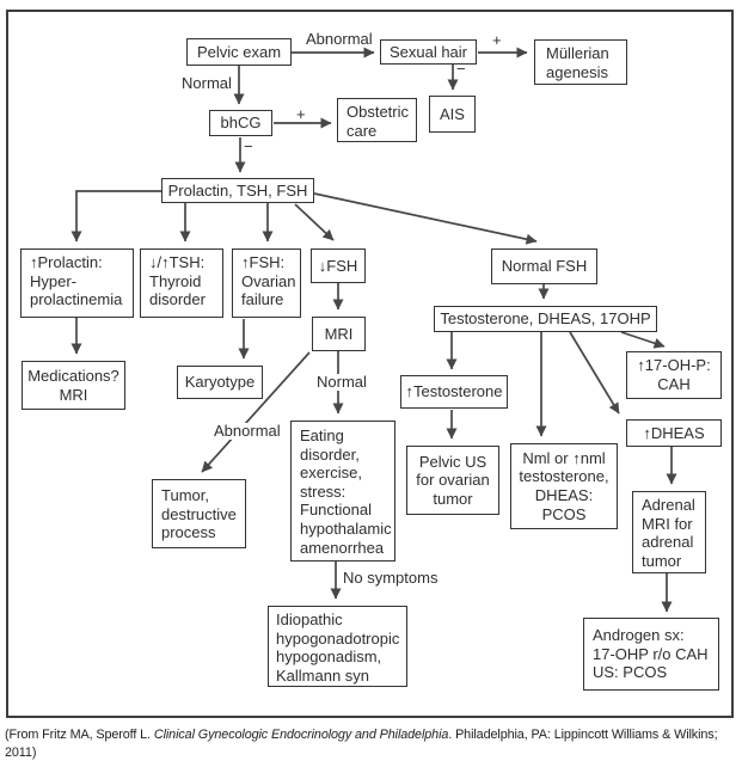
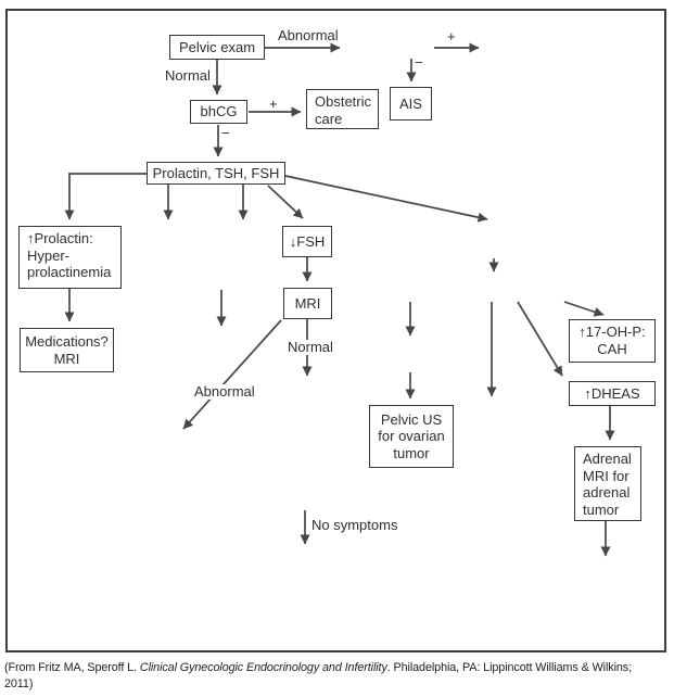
  Pelvic exam
- Sexual hair
- Müllerian
- agenesis
  AIS
  Obstetric
  care
  bhCG
  Prolactin, TSH, FSH
  ↑Prolactin:
  Hyper-
  prolactinemia
- ↓/↑TSH:
- Thyroid
- disorder
- ↑FSH:
- Ovarian
- failure
  ↓FSH
  MRI
  Medications?
  MRI
- Karyotype
- Tumor,
- destructive
- process
- Eating
- disorder,
- exercise,
- stress:
- Functional
- hypothalamic
- amenorrhea
- Idiopathic
- hypogonadotropic
- hypogonadism,
- Kallmann syn
- Normal FSH
- Testosterone, DHEAS, 17OHP
- ↑Testosterone
  Pelvic US
  for ovarian
  tumor
- Nml or ↑nml
- testosterone,
- DHEAS:
- PCOS
  ↑17-OH-P:
  CAH
  ↑DHEAS
  Adrenal
  MRI for
  adrenal
  tumor
- Androgen sx:
- 17-OHP r/o CAH
- US: PCOS
  Abnormal
  +
  −
  Normal
  +
  −
  Normal
  Abnormal
  No symptoms
- (From Fritz MA, Speroff L. Clinical Gynecologic Endocrinology and Philadelphia. Philadelphia, PA: Lippincott Williams & Wilkins;
+ (From Fritz MA, Speroff L. Clinical Gynecologic Endocrinology and Infertility. Philadelphia, PA: Lippincott Williams & Wilkins;
  2011)
